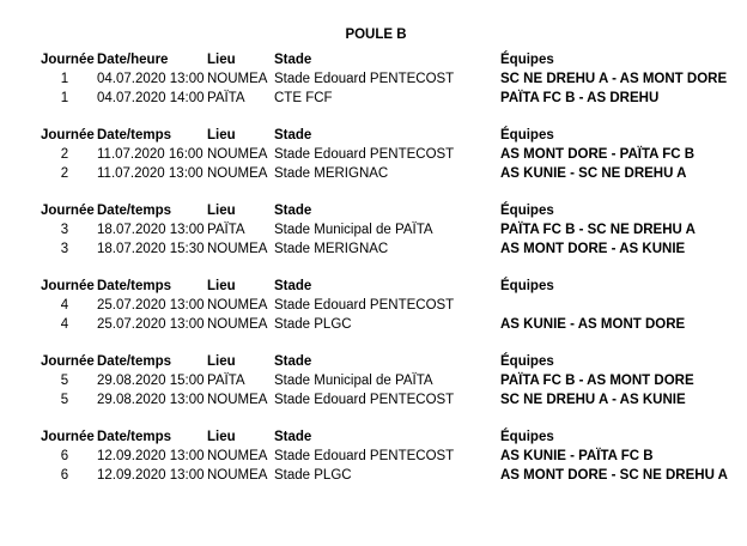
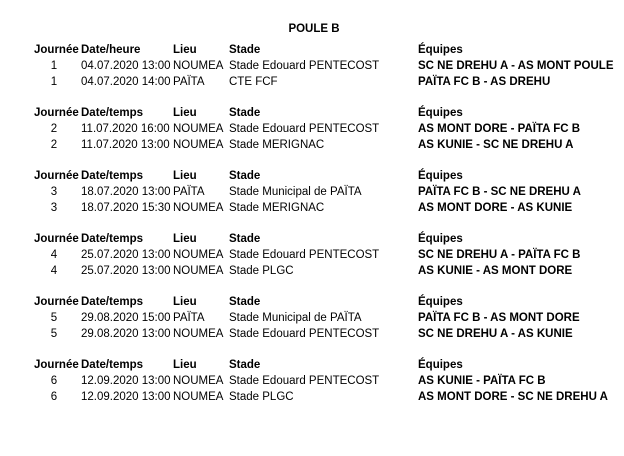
  POULE B
  Journée
  Date/heure
  Lieu
  Stade
  Équipes
  1
  04.07.2020 13:00
  NOUMEA
  Stade Edouard PENTECOST
- SC NE DREHU A - AS MONT DORE
+ SC NE DREHU A - AS MONT POULE
  1
  04.07.2020 14:00
  PAÏTA
  CTE FCF
  PAÏTA FC B - AS DREHU
  Journée
  Date/temps
  Lieu
  Stade
  Équipes
  2
  11.07.2020 16:00
  NOUMEA
  Stade Edouard PENTECOST
  AS MONT DORE - PAÏTA FC B
  2
  11.07.2020 13:00
  NOUMEA
  Stade MERIGNAC
  AS KUNIE - SC NE DREHU A
  Journée
  Date/temps
  Lieu
  Stade
  Équipes
  3
  18.07.2020 13:00
  PAÏTA
  Stade Municipal de PAÏTA
  PAÏTA FC B - SC NE DREHU A
  3
  18.07.2020 15:30
  NOUMEA
  Stade MERIGNAC
  AS MONT DORE - AS KUNIE
  Journée
  Date/temps
  Lieu
  Stade
  Équipes
  4
  25.07.2020 13:00
  NOUMEA
  Stade Edouard PENTECOST
+ SC NE DREHU A - PAÏTA FC B
  4
  25.07.2020 13:00
  NOUMEA
  Stade PLGC
  AS KUNIE - AS MONT DORE
  Journée
  Date/temps
  Lieu
  Stade
  Équipes
  5
  29.08.2020 15:00
  PAÏTA
  Stade Municipal de PAÏTA
  PAÏTA FC B - AS MONT DORE
  5
  29.08.2020 13:00
  NOUMEA
  Stade Edouard PENTECOST
  SC NE DREHU A - AS KUNIE
  Journée
  Date/temps
  Lieu
  Stade
  Équipes
  6
  12.09.2020 13:00
  NOUMEA
  Stade Edouard PENTECOST
  AS KUNIE - PAÏTA FC B
  6
  12.09.2020 13:00
  NOUMEA
  Stade PLGC
  AS MONT DORE - SC NE DREHU A
